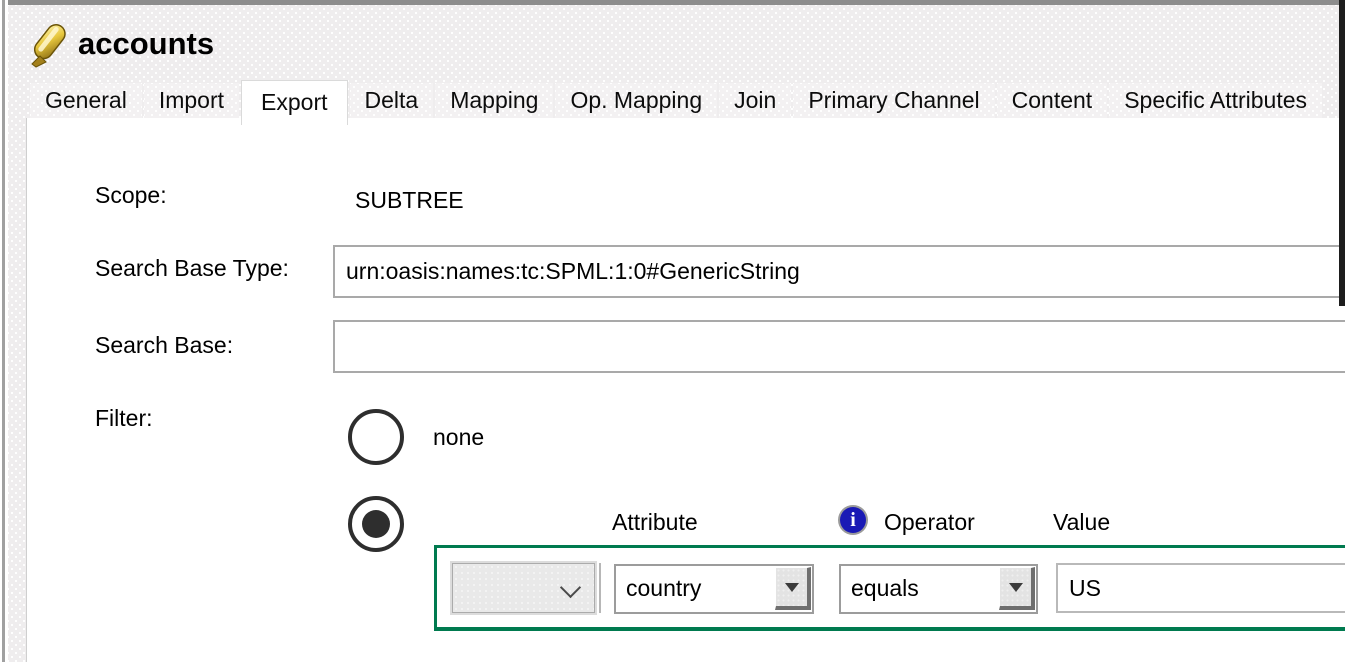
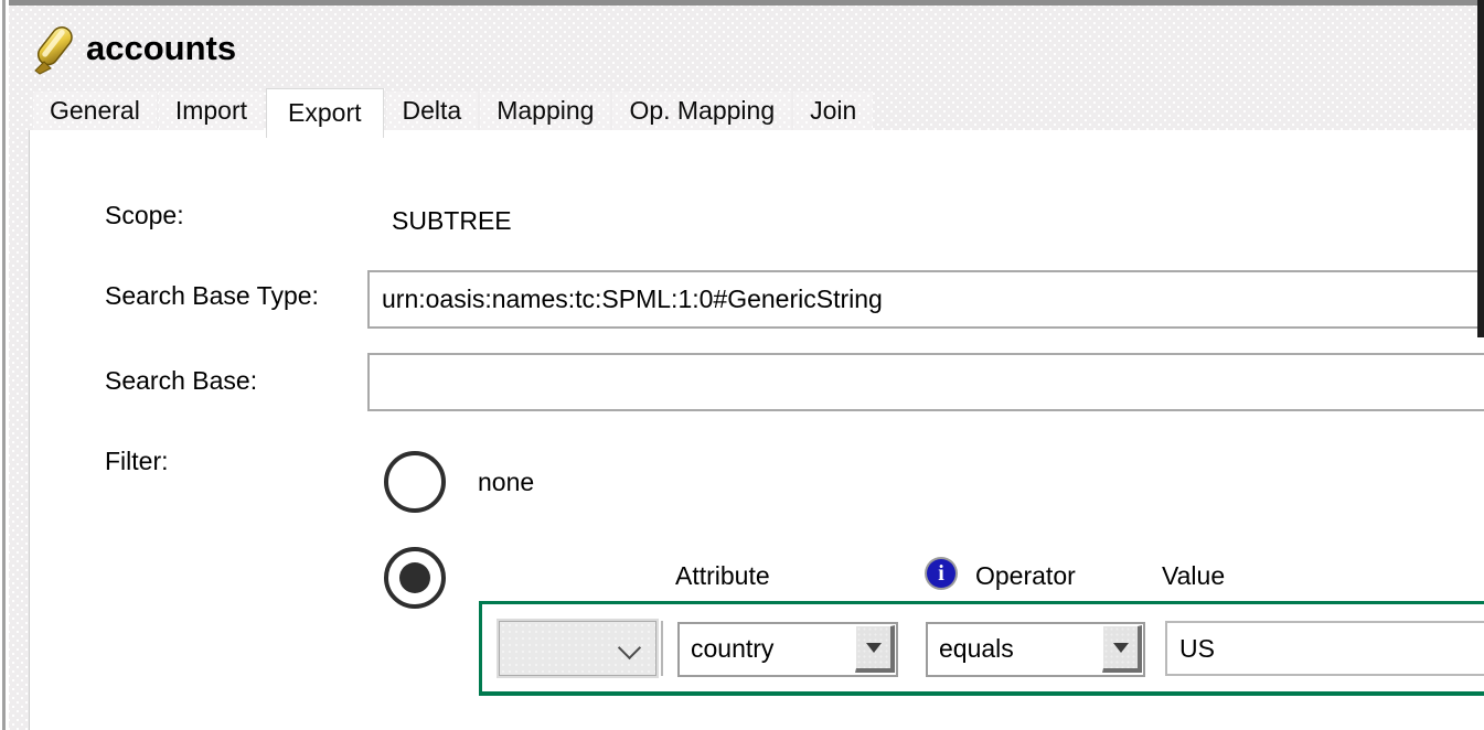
  accounts
  General
  Import
  Export
  Delta
  Mapping
  Op. Mapping
  Join
- Primary Channel
- Content
- Specific Attributes
  Scope:
  SUBTREE
  Search Base Type:
  urn:oasis:names:tc:SPML:1:0#GenericString
  Search Base:
  Filter:
  none
  Attribute
  i
  Operator
  Value
  country
  equals
  US
